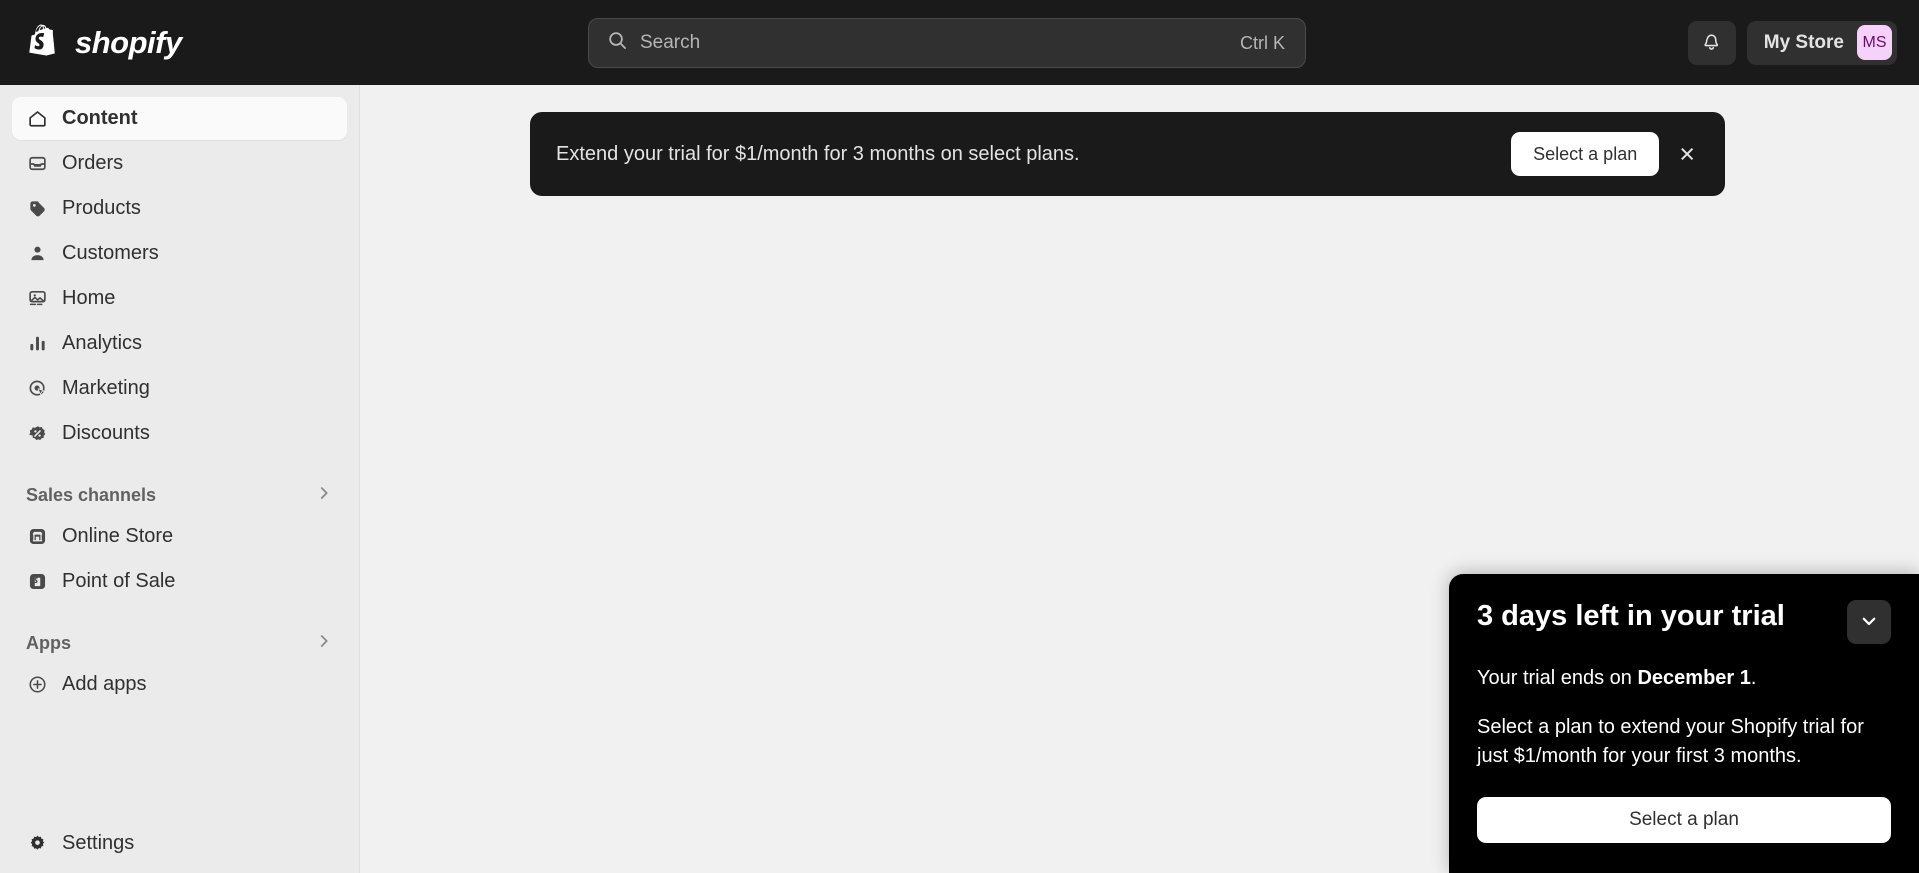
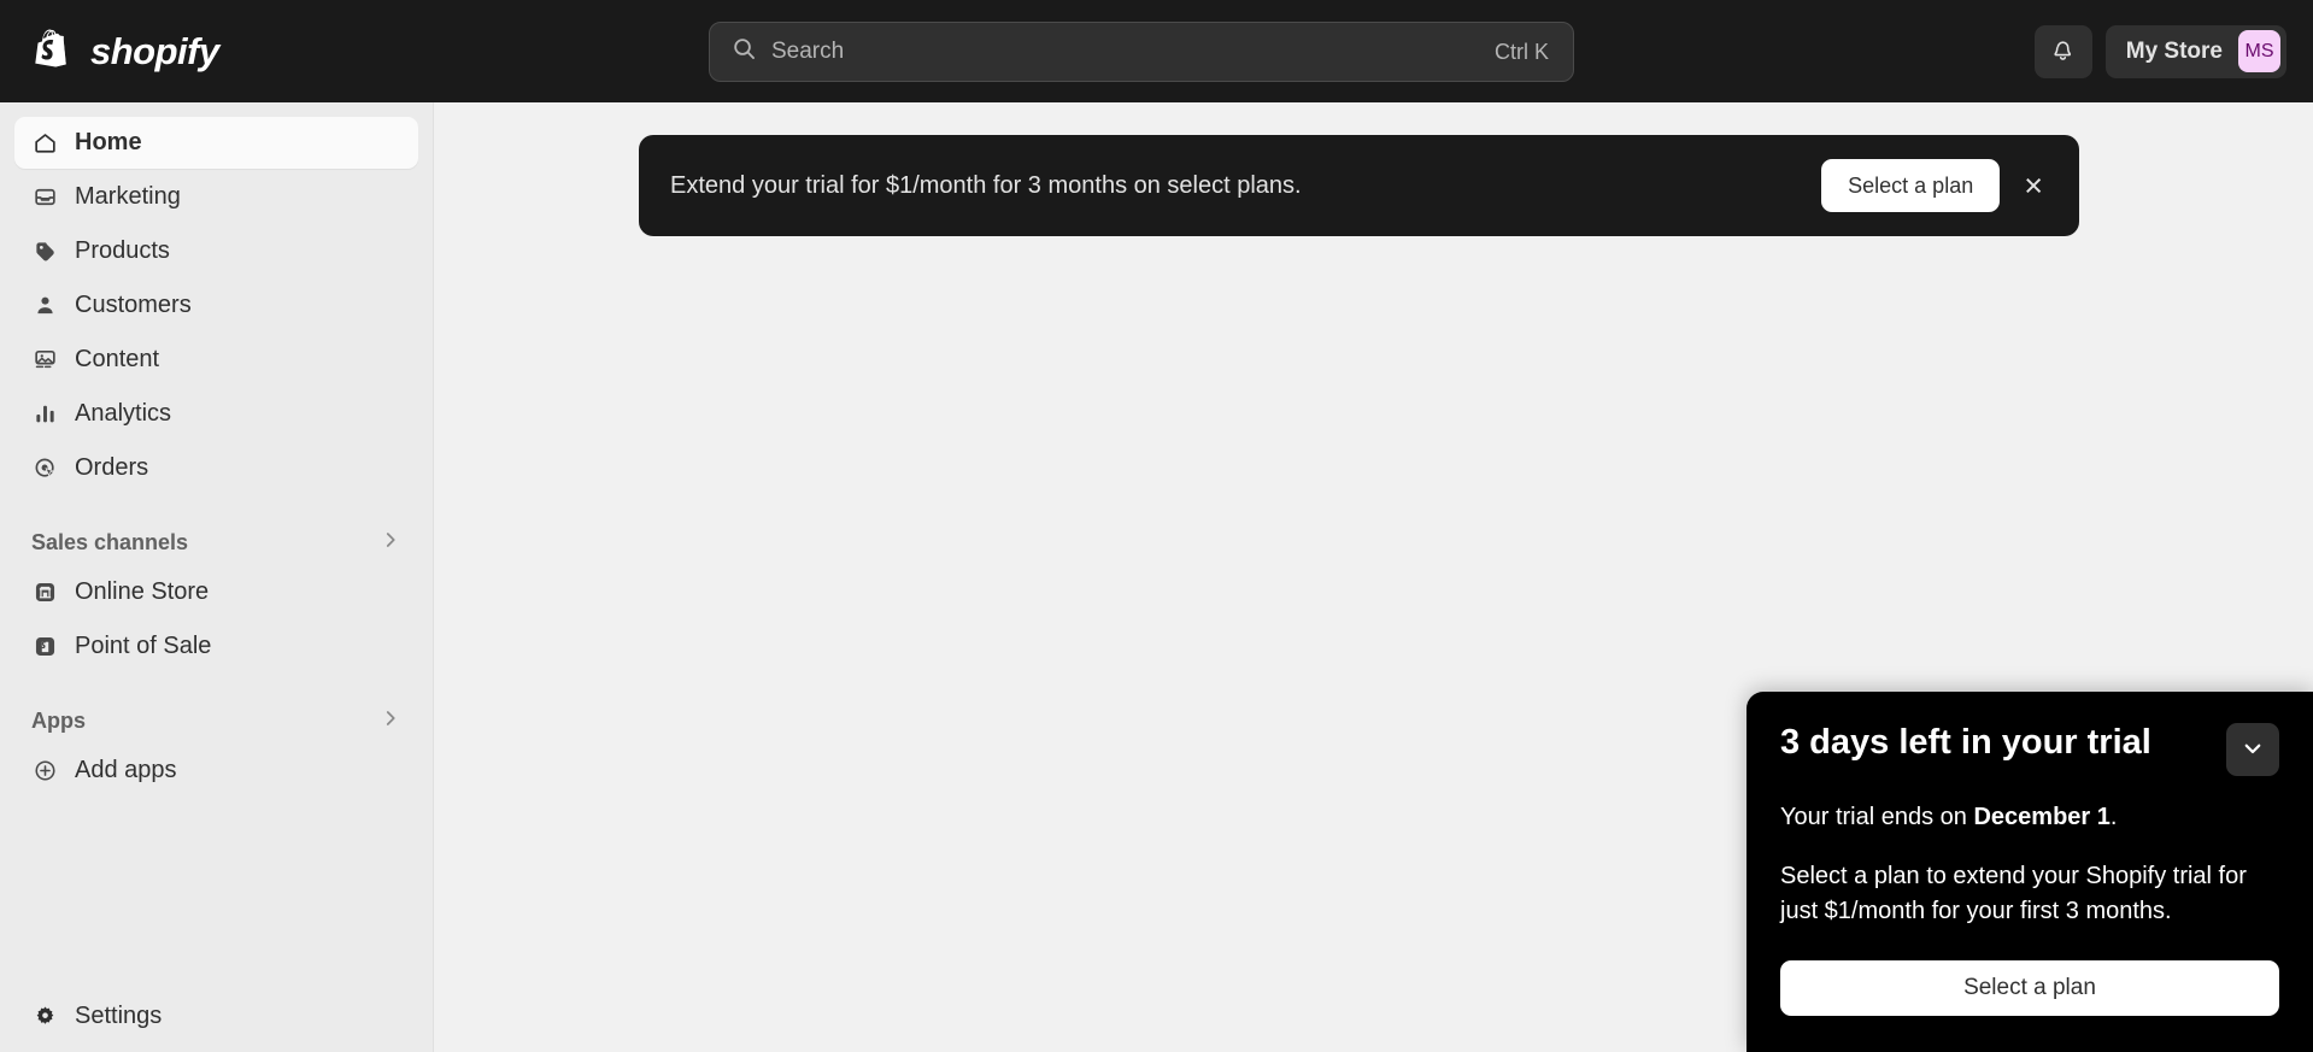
  shopify
  Search
  Ctrl K
  My Store
  MS
- Content
+ Home
- Orders
+ Marketing
  Products
  Customers
- Home
+ Content
  Analytics
- Marketing
+ Orders
- Discounts
  Sales channels
  Online Store
  Point of Sale
  Apps
  Add apps
  Settings
  Extend your trial for $1/month for 3 months on select plans.
  Select a plan
  ×
  3 days left in your trial
  Your trial ends on December 1.
  Select a plan to extend your Shopify trial for just $1/month for your first 3 months.
  Select a plan
